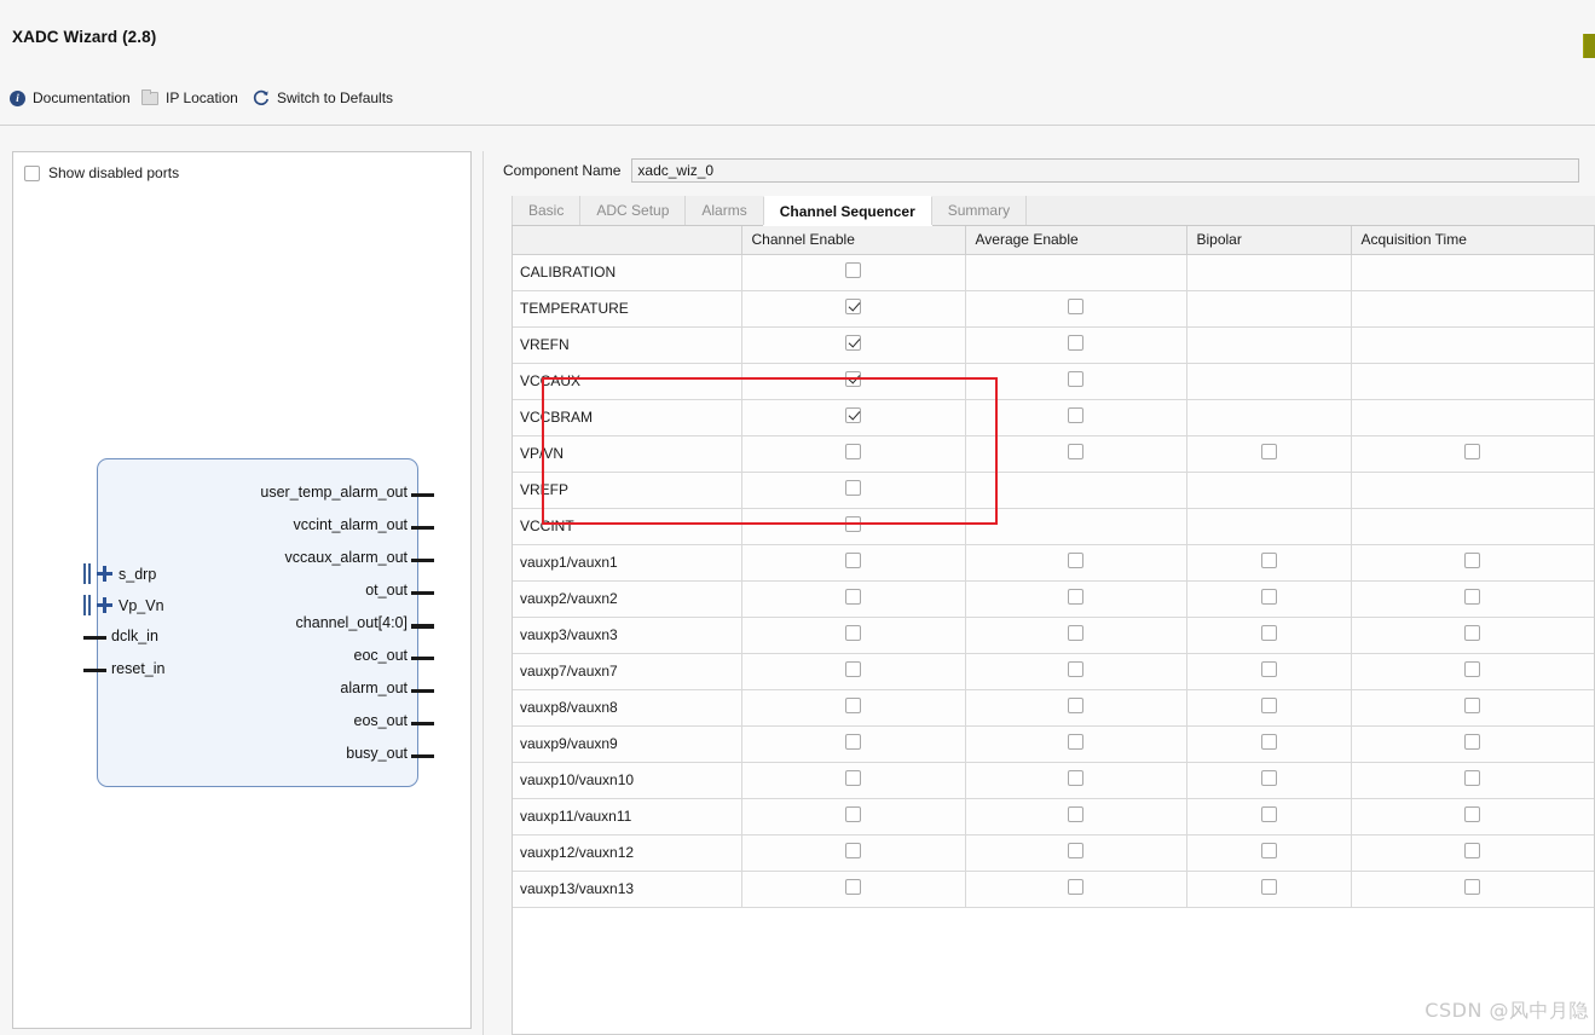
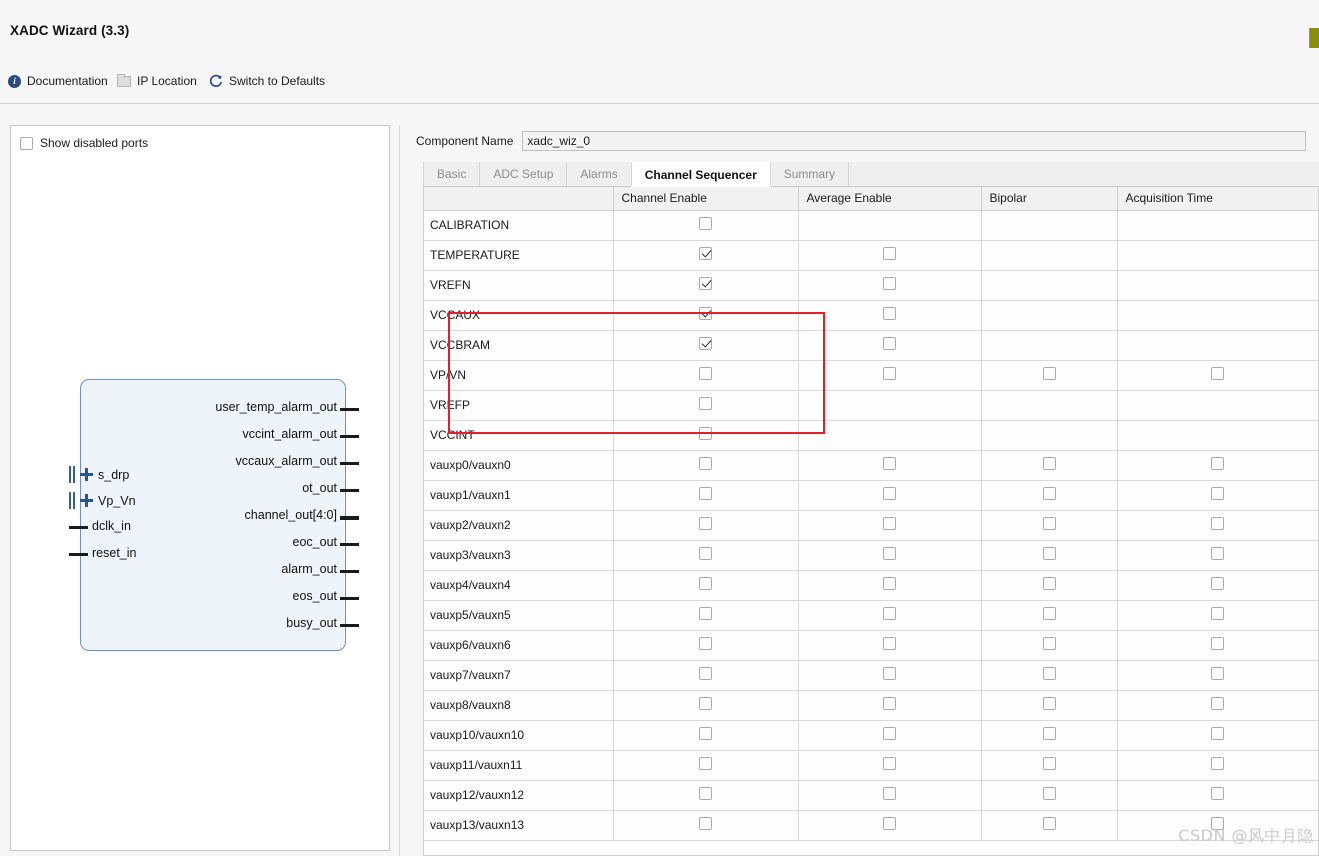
- XADC Wizard (2.8)
+ XADC Wizard (3.3)
  i
  Documentation
  IP Location
  Switch to Defaults
  Show disabled ports
  user_temp_alarm_out
  vccint_alarm_out
  vccaux_alarm_out
  ot_out
  channel_out[4:0]
  eoc_out
  alarm_out
  eos_out
  busy_out
  s_drp
  Vp_Vn
  dclk_in
  reset_in
  Component Name
  xadc_wiz_0
  Basic
  ADC Setup
  Alarms
  Channel Sequencer
  Summary
  	Channel Enable	Average Enable	Bipolar	Acquisition Time
  CALIBRATION
  TEMPERATURE
  VREFN
  VCCAUX
  VCCBRAM
  VP/VN
  VREFP
  VCCINT
+ vauxp0/vauxn0
  vauxp1/vauxn1
  vauxp2/vauxn2
  vauxp3/vauxn3
+ vauxp4/vauxn4
+ vauxp5/vauxn5
+ vauxp6/vauxn6
  vauxp7/vauxn7
  vauxp8/vauxn8
- vauxp9/vauxn9
  vauxp10/vauxn10
  vauxp11/vauxn11
  vauxp12/vauxn12
  vauxp13/vauxn13
  CSDN @风中月隐
